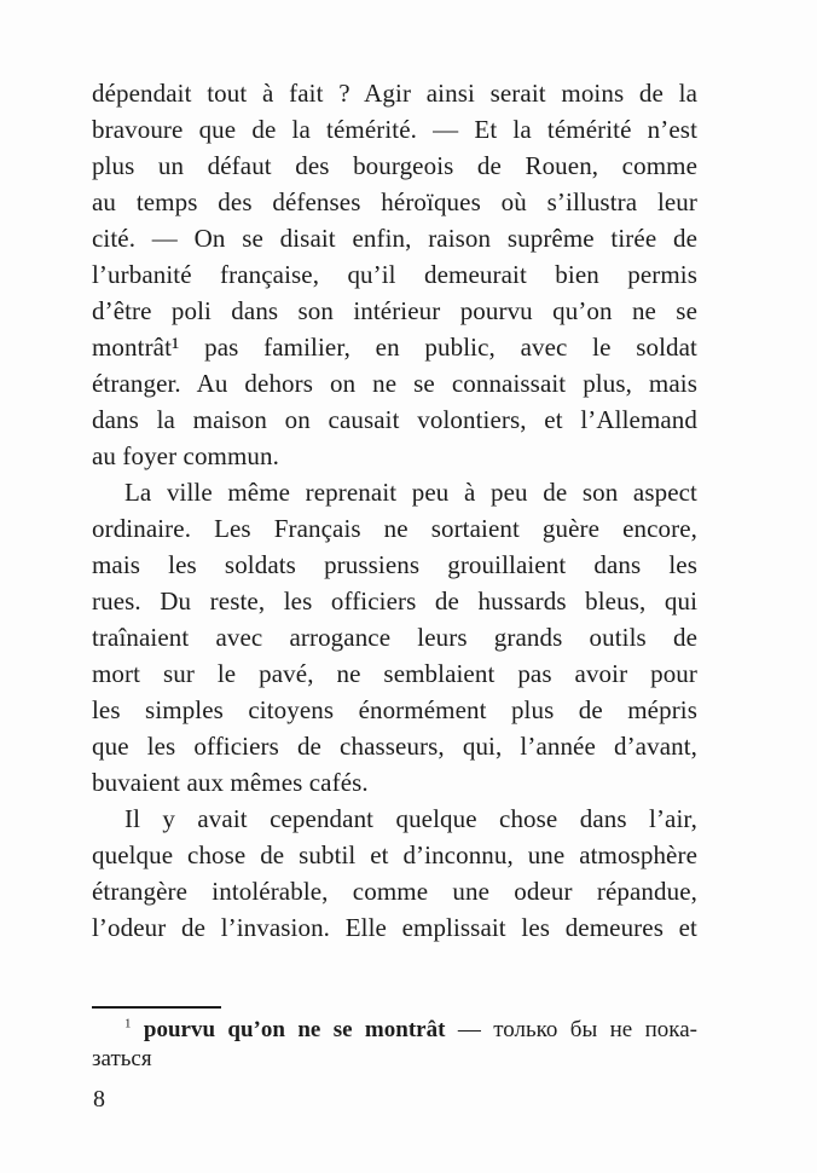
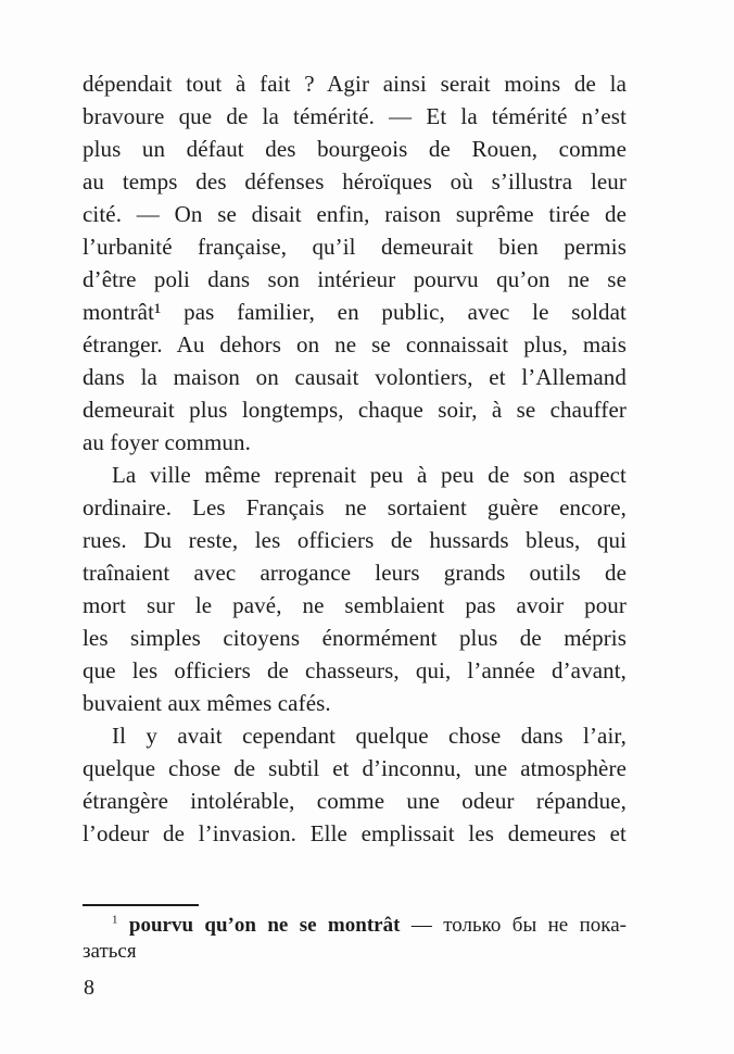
  dépendait tout à fait ? Agir ainsi serait moins de la
  bravoure que de la témérité. — Et la témérité n’est
  plus un défaut des bourgeois de Rouen, comme
  au temps des défenses héroïques où s’illustra leur
  cité. — On se disait enfin, raison suprême tirée de
  l’urbanité française, qu’il demeurait bien permis
  d’être poli dans son intérieur pourvu qu’on ne se
  montrât¹ pas familier, en public, avec le soldat
  étranger. Au dehors on ne se connaissait plus, mais
  dans la maison on causait volontiers, et l’Allemand
+ demeurait plus longtemps, chaque soir, à se chauffer
  au foyer commun.
  La ville même reprenait peu à peu de son aspect
  ordinaire. Les Français ne sortaient guère encore,
- mais les soldats prussiens grouillaient dans les
  rues. Du reste, les officiers de hussards bleus, qui
  traînaient avec arrogance leurs grands outils de
  mort sur le pavé, ne semblaient pas avoir pour
  les simples citoyens énormément plus de mépris
  que les officiers de chasseurs, qui, l’année d’avant,
  buvaient aux mêmes cafés.
  Il y avait cependant quelque chose dans l’air,
  quelque chose de subtil et d’inconnu, une atmosphère
  étrangère intolérable, comme une odeur répandue,
  l’odeur de l’invasion. Elle emplissait les demeures et
  1 pourvu qu’on ne se montrât — только бы не пока-
  заться
  8
